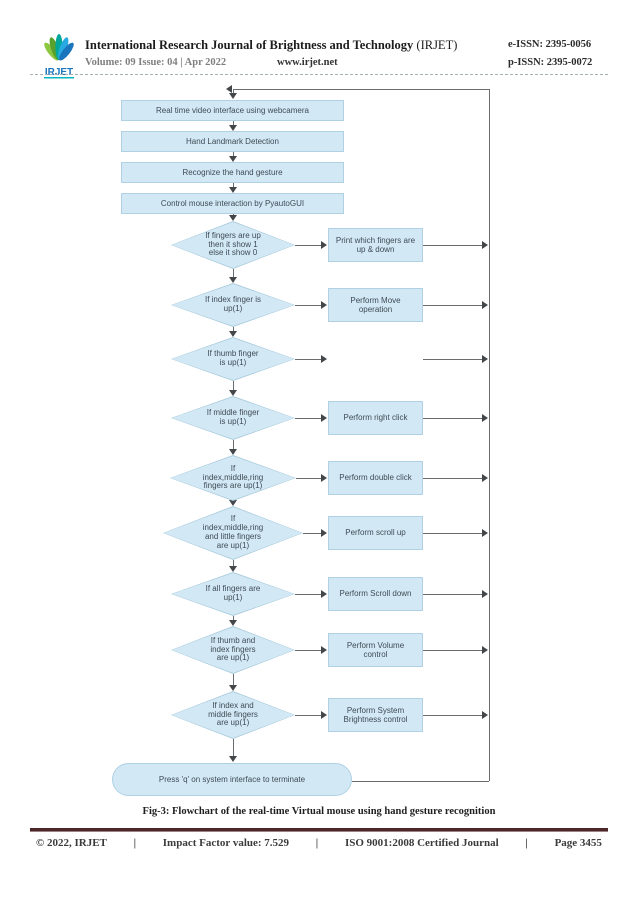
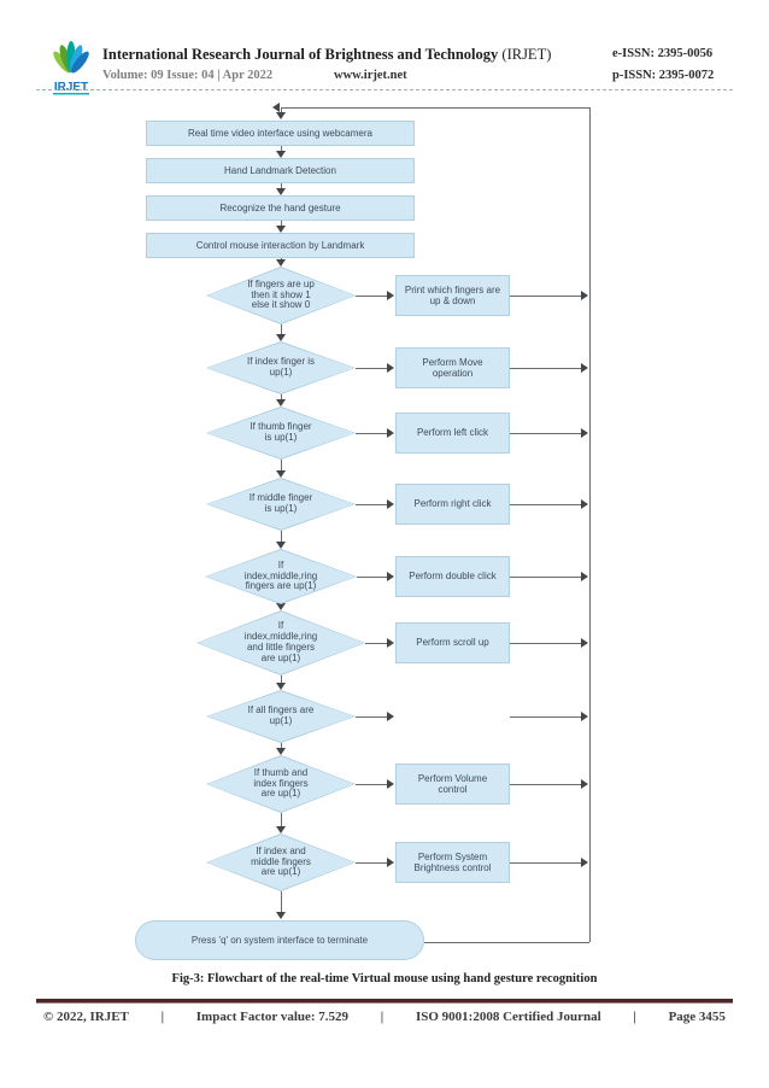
  IRJET
  International Research Journal of Brightness and Technology (IRJET)
  Volume: 09 Issue: 04 | Apr 2022
  www.irjet.net
  e-ISSN: 2395-0056
  p-ISSN: 2395-0072
  Real time video interface using webcamera
  Hand Landmark Detection
  Recognize the hand gesture
- Control mouse interaction by PyautoGUI
+ Control mouse interaction by Landmark
  If fingers are up
  then it show 1
  else it show 0
  Print which fingers are
  up & down
  If index finger is
  up(1)
  Perform Move
  operation
  If thumb finger
  is up(1)
+ Perform left click
  If middle finger
  is up(1)
  Perform right click
  If
  index,middle,ring
  fingers are up(1)
  Perform double click
  If
  index,middle,ring
  and little fingers
  are up(1)
  Perform scroll up
  If all fingers are
  up(1)
- Perform Scroll down
  If thumb and
  index fingers
  are up(1)
  Perform Volume
  control
  If index and
  middle fingers
  are up(1)
  Perform System
  Brightness control
  Press 'q' on system interface to terminate
  Fig-3: Flowchart of the real-time Virtual mouse using hand gesture recognition
  © 2022, IRJET
  |
  Impact Factor value: 7.529
  |
  ISO 9001:2008 Certified Journal
  |
  Page 3455
